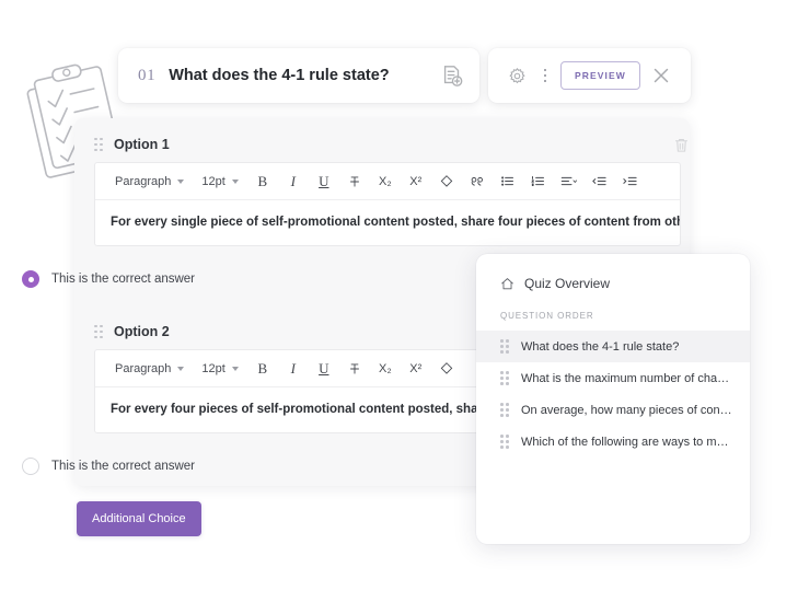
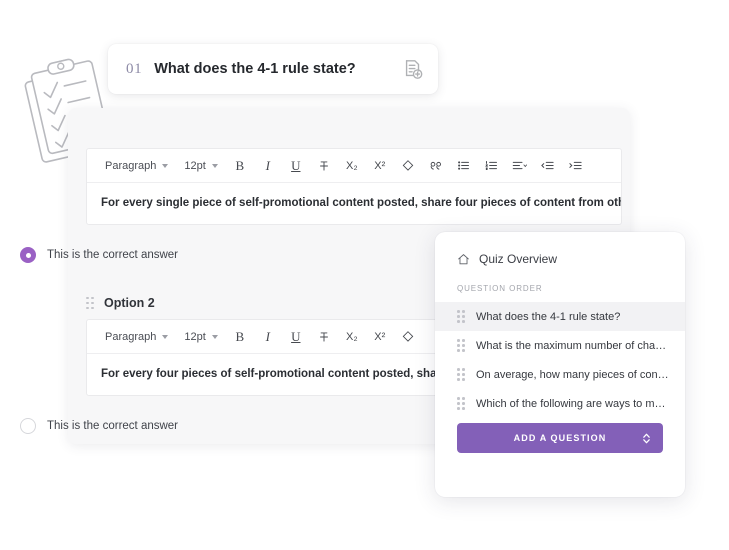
  01
  What does the 4-1 rule state?
- PREVIEW
- Option 1
  Paragraph
  12pt
  B
  I
  U
  X₂
  X²
  For every single piece of self-promotional content posted, share four pieces of content from ot
  This is the correct answer
  Option 2
  Paragraph
  12pt
  B
  I
  U
  X₂
  X²
  For every four pieces of self-promotional content posted, sha
  This is the correct answer
- Additional Choice
  Quiz Overview
  QUESTION ORDER
  What does the 4-1 rule state?
  What is the maximum number of chara.
  On average, how many pieces of conte.
  Which of the following are ways to me...
+ ADD A QUESTION
